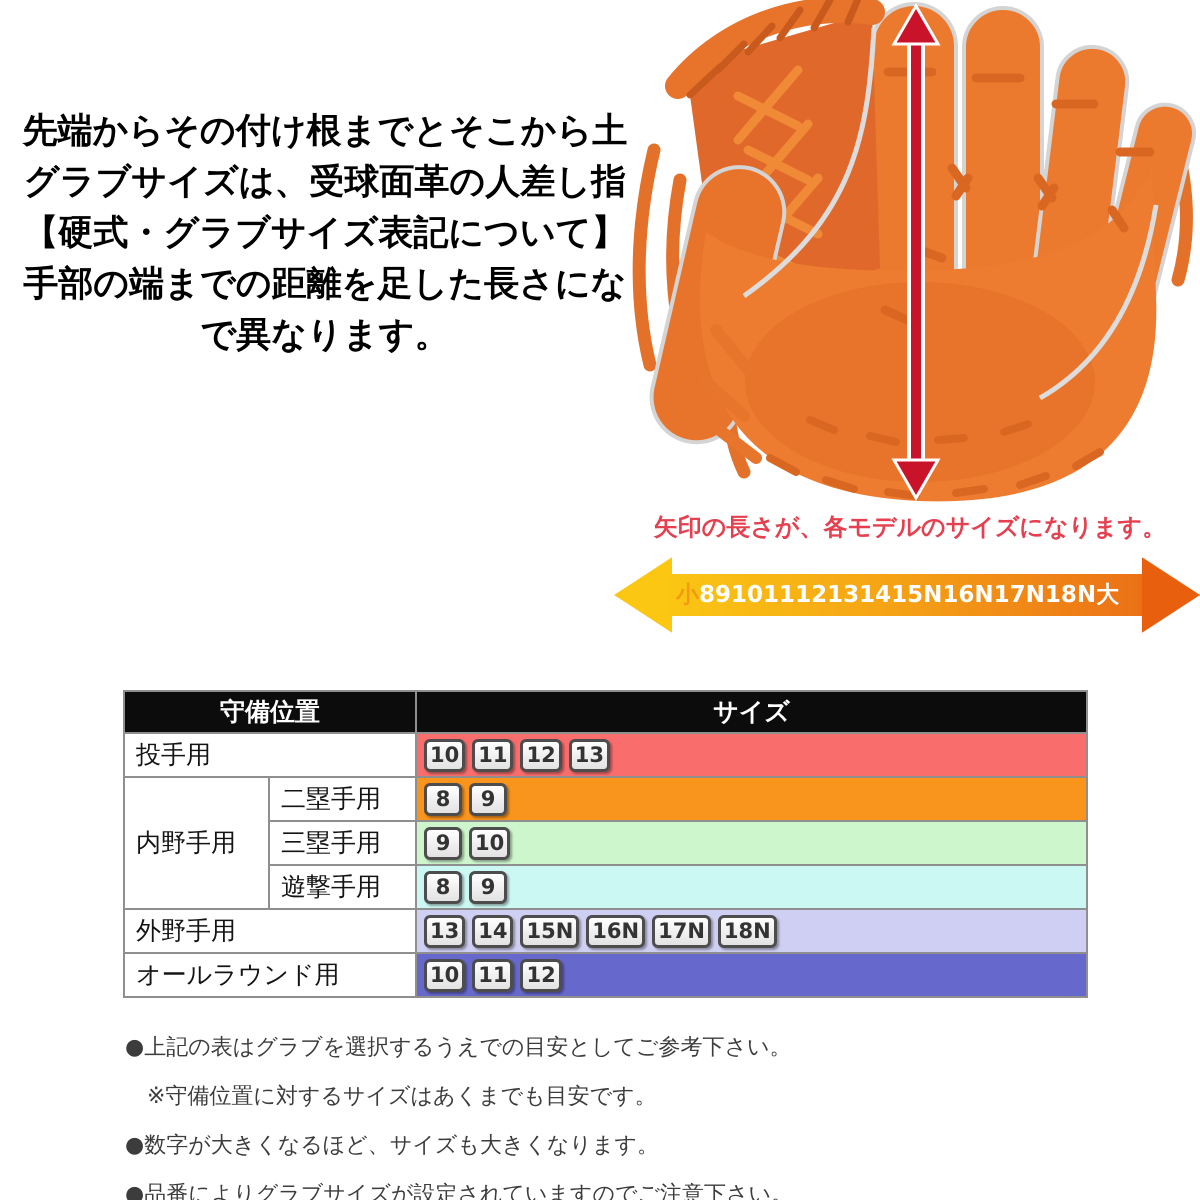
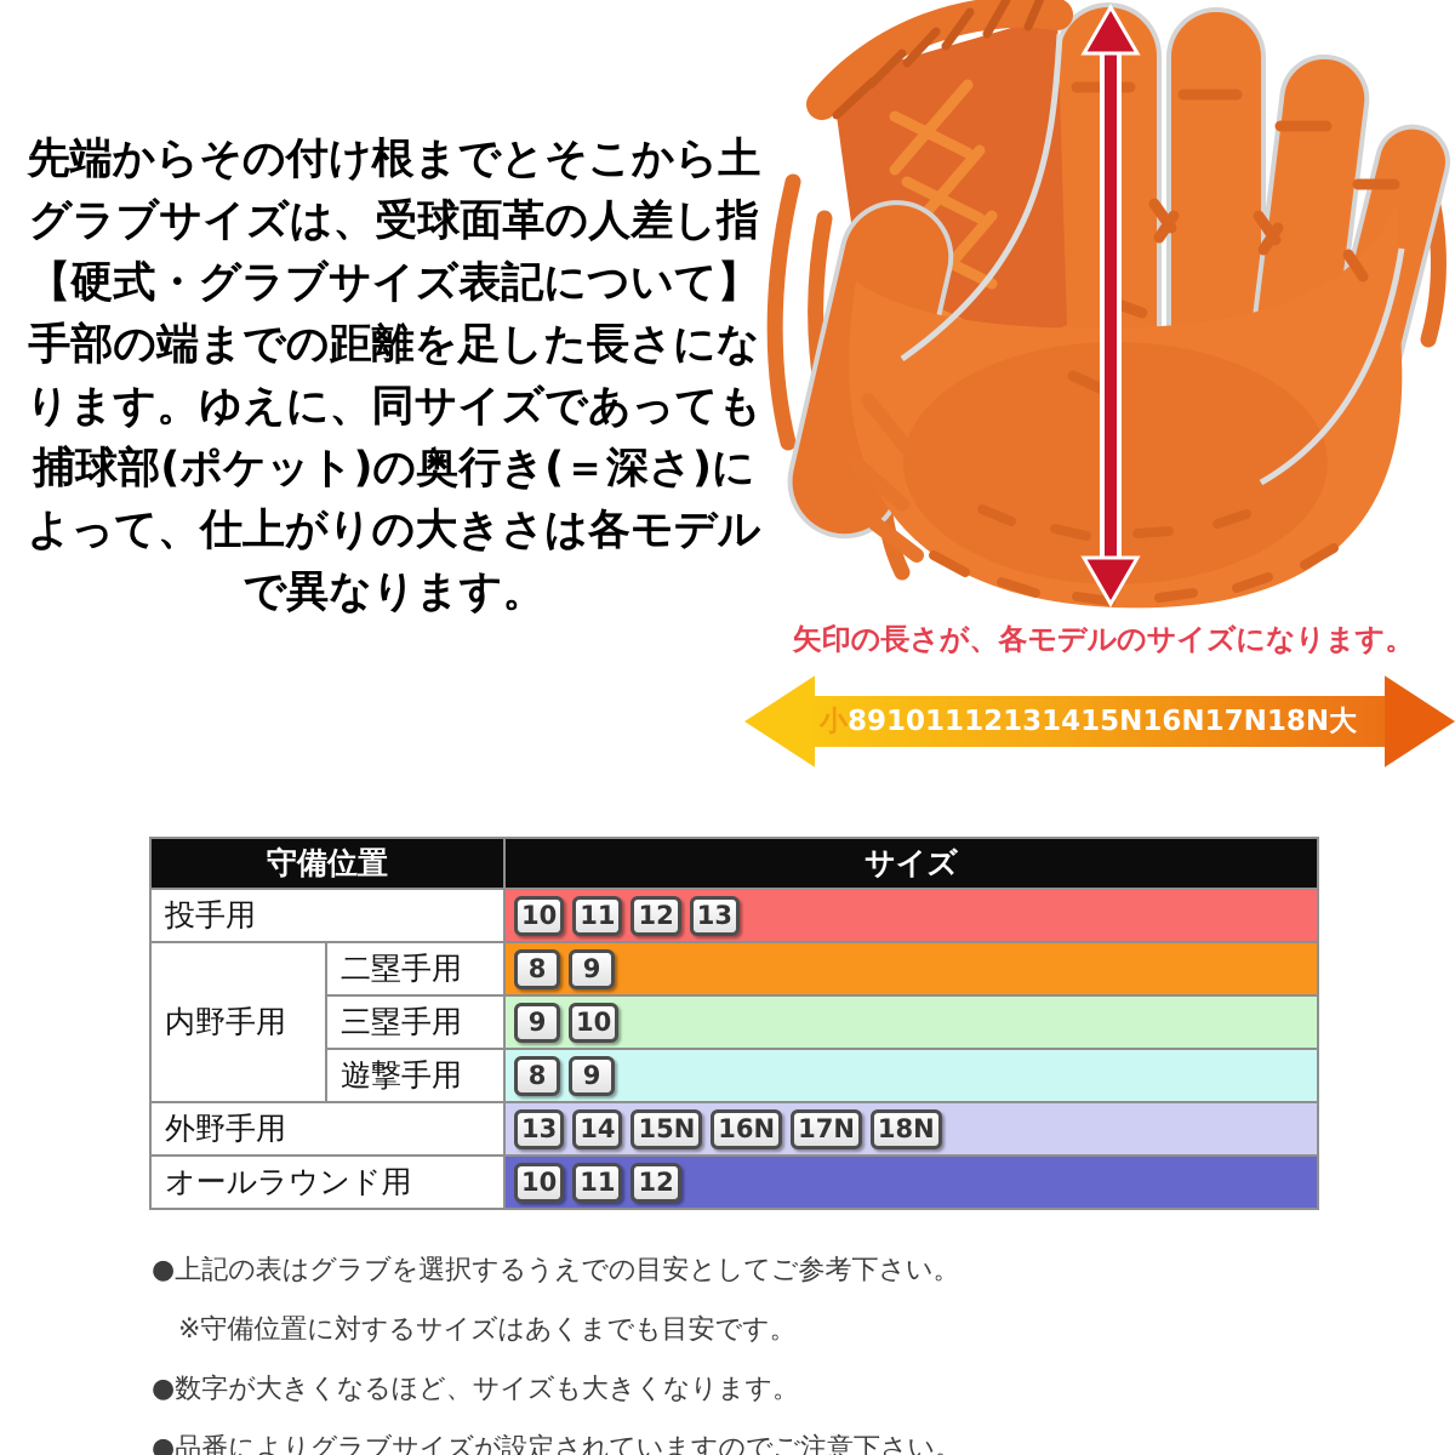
  先端からその付け根までとそこから土
  グラブサイズは、受球面革の人差し指
  【硬式・グラブサイズ表記について】
  手部の端までの距離を足した長さにな
+ ります。ゆえに、同サイズであっても
+ 捕球部(ポケット)の奥行き(＝深さ)に
+ よって、仕上がりの大きさは各モデル
  で異なります。
  矢印の長さが、各モデルのサイズになります。
  小
  8
  9
  10
  11
  12
  13
  14
  15N
  16N
  17N
  18N
  大
  守備位置	サイズ
  投手用	10 11 12 13
  内野手用	二塁手用	8 9
  三塁手用	9 10
  遊撃手用	8 9
  外野手用	13 14 15N 16N 17N 18N
  オールラウンド用	10 11 12
  ●上記の表はグラブを選択するうえでの目安としてご参考下さい。
  ※守備位置に対するサイズはあくまでも目安です。
  ●数字が大きくなるほど、サイズも大きくなります。
  ●品番によりグラブサイズが設定されていますのでご注意下さい。
